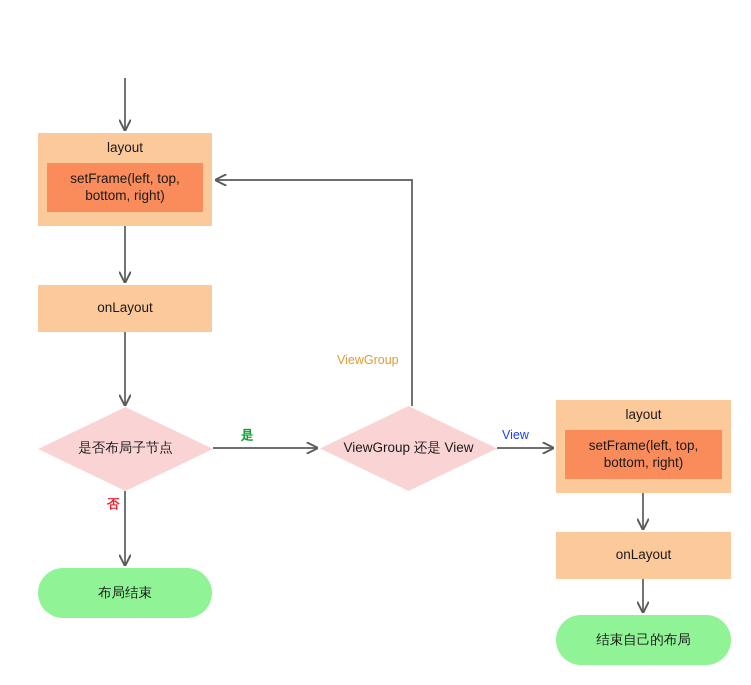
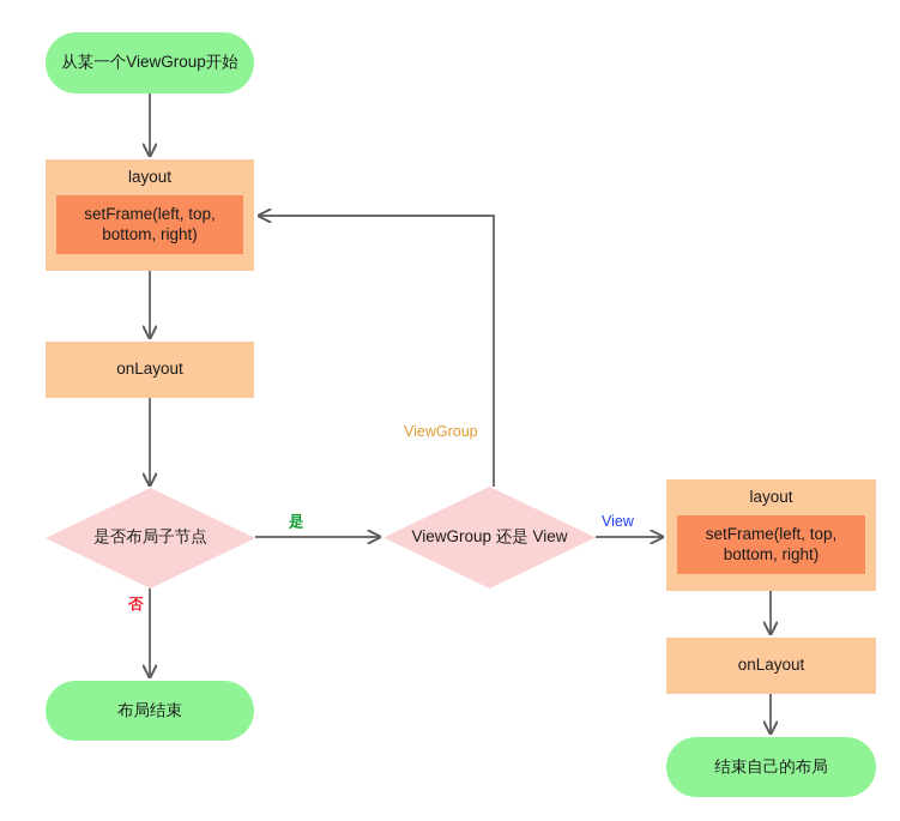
+ 从某一个ViewGroup开始
  layout
  setFrame(left, top, bottom, right)
  onLayout
  是否布局子节点
  布局结束
  ViewGroup 还是 View
  layout
  setFrame(left, top, bottom, right)
  onLayout
  结束自己的布局
  是
  否
  View
  ViewGroup
